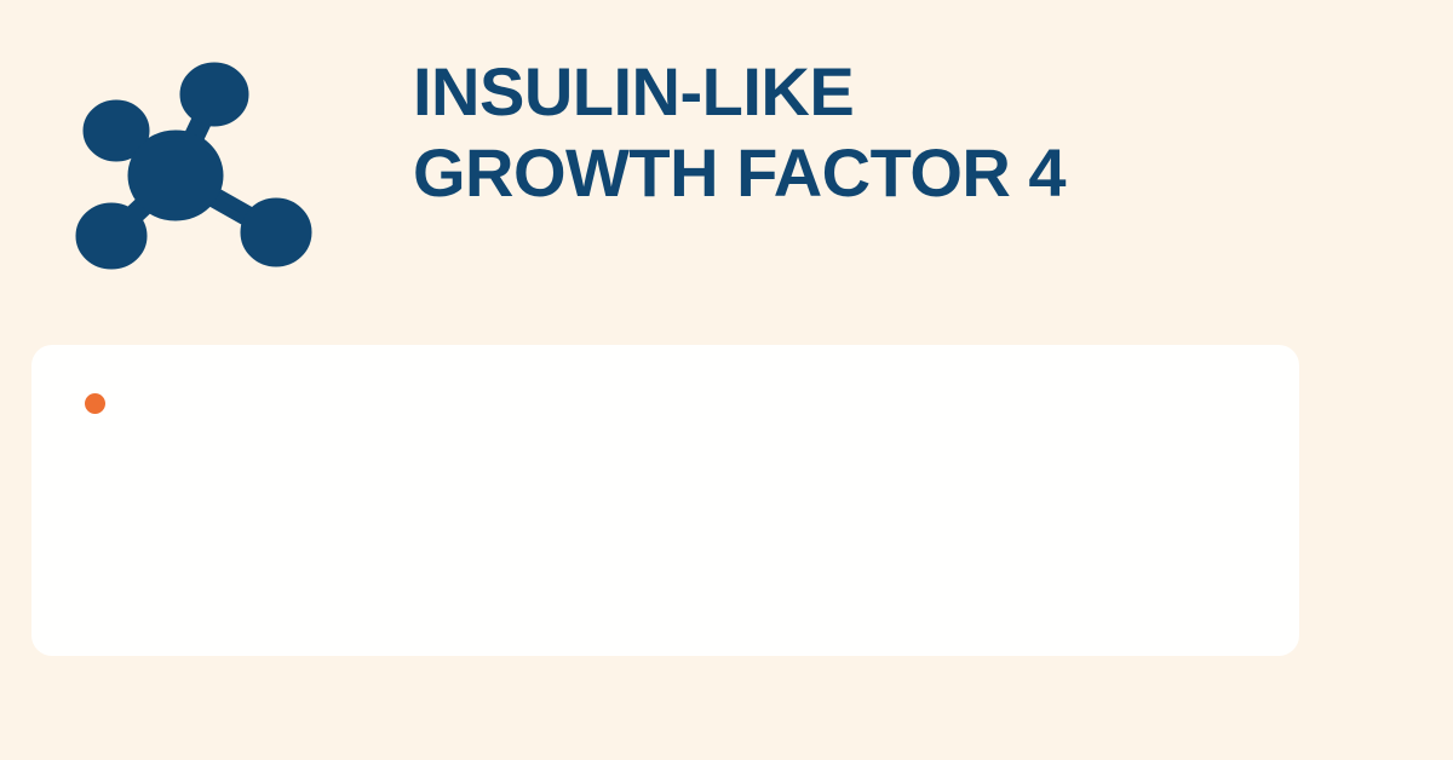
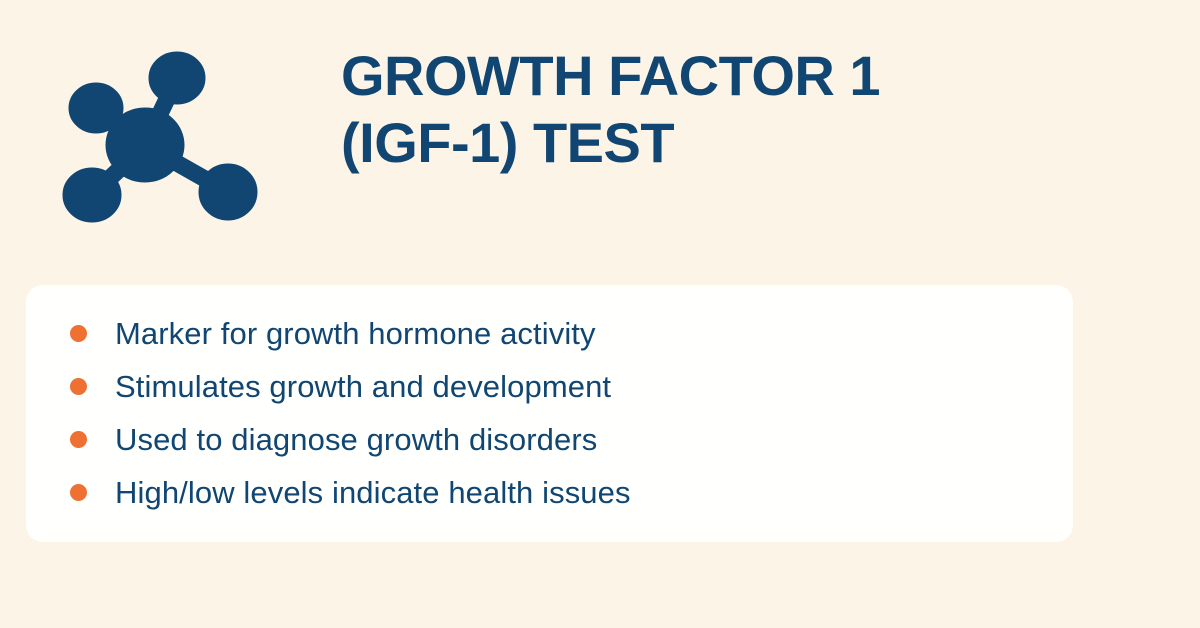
- INSULIN-LIKE
- GROWTH FACTOR 4
+ GROWTH FACTOR 1
+ (IGF-1) TEST
+ Marker for growth hormone activity
+ Stimulates growth and development
+ Used to diagnose growth disorders
+ High/low levels indicate health issues
